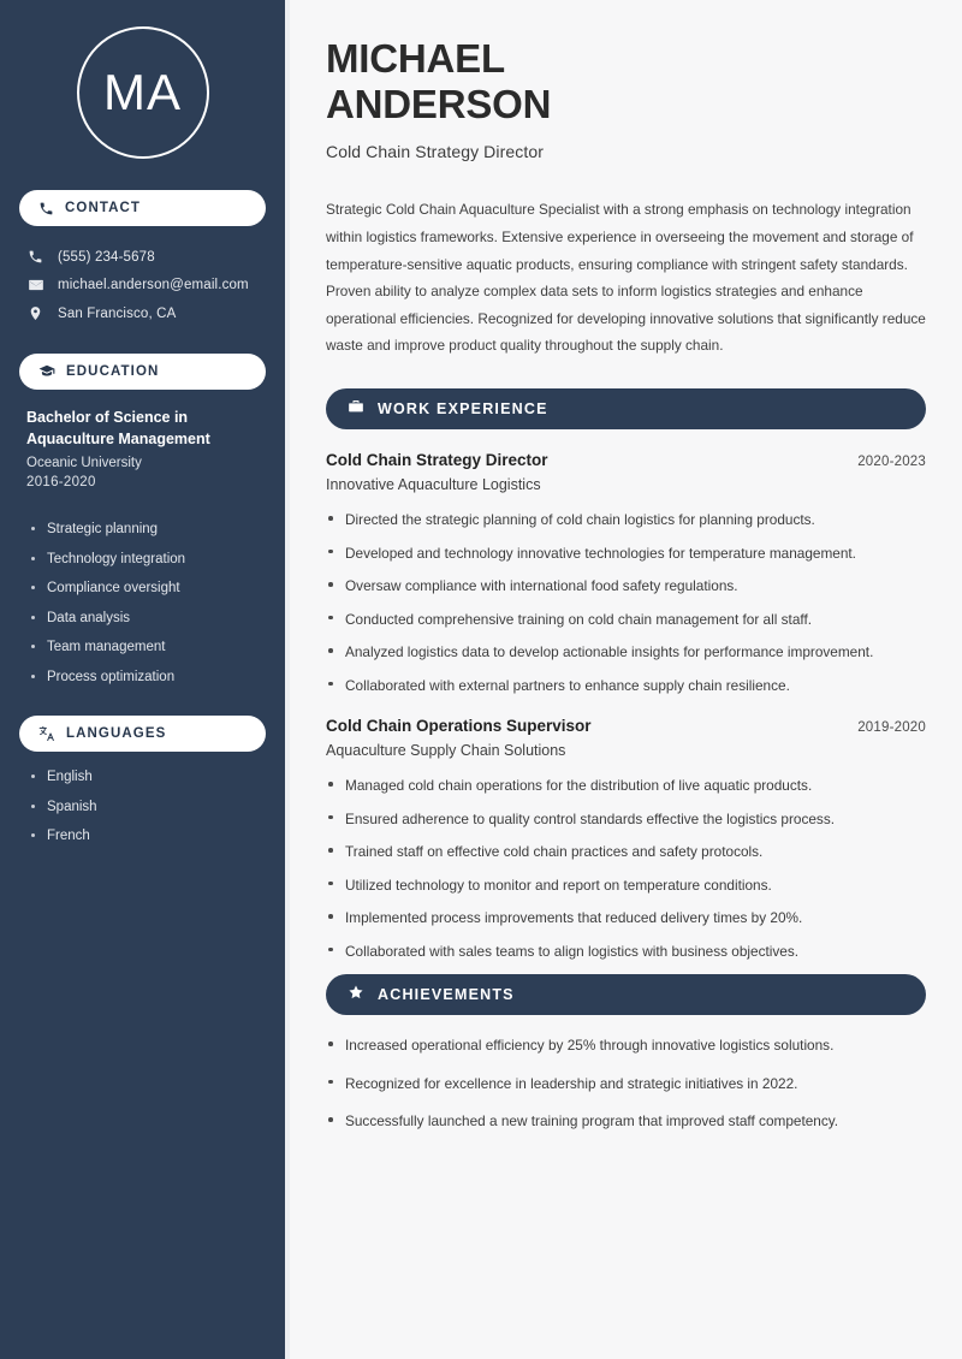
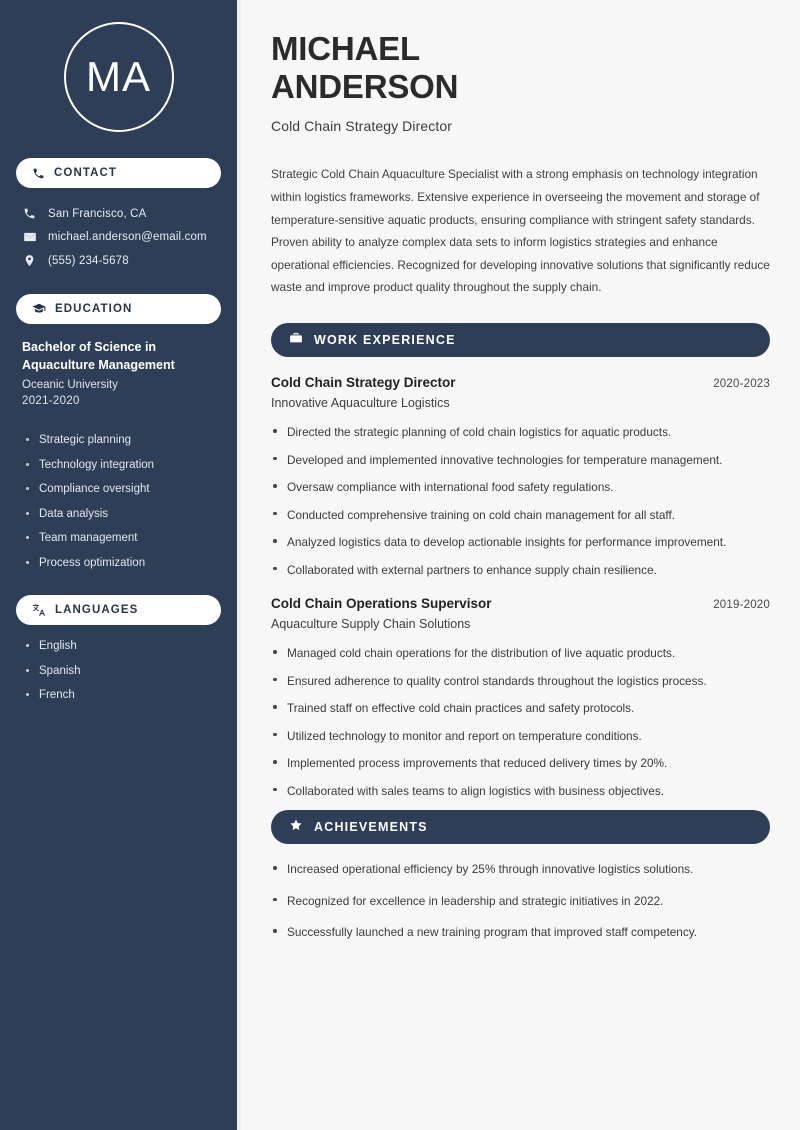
  MA
  CONTACT
- (555) 234-5678
+ San Francisco, CA
  michael.anderson@email.com
- San Francisco, CA
+ (555) 234-5678
  EDUCATION
  Bachelor of Science in Aquaculture Management
  Oceanic University
- 2016-2020
+ 2021-2020
  Strategic planning
  Technology integration
  Compliance oversight
  Data analysis
  Team management
  Process optimization
  LANGUAGES
  English
  Spanish
  French
  MICHAEL
  ANDERSON
  Cold Chain Strategy Director
  Strategic Cold Chain Aquaculture Specialist with a strong emphasis on technology integration within logistics frameworks. Extensive experience in overseeing the movement and storage of temperature-sensitive aquatic products, ensuring compliance with stringent safety standards. Proven ability to analyze complex data sets to inform logistics strategies and enhance operational efficiencies. Recognized for developing innovative solutions that significantly reduce waste and improve product quality throughout the supply chain.
  WORK EXPERIENCE
  Cold Chain Strategy Director
  2020-2023
  Innovative Aquaculture Logistics
- Directed the strategic planning of cold chain logistics for planning products.
+ Directed the strategic planning of cold chain logistics for aquatic products.
- Developed and technology innovative technologies for temperature management.
+ Developed and implemented innovative technologies for temperature management.
  Oversaw compliance with international food safety regulations.
  Conducted comprehensive training on cold chain management for all staff.
  Analyzed logistics data to develop actionable insights for performance improvement.
  Collaborated with external partners to enhance supply chain resilience.
  Cold Chain Operations Supervisor
  2019-2020
  Aquaculture Supply Chain Solutions
  Managed cold chain operations for the distribution of live aquatic products.
- Ensured adherence to quality control standards effective the logistics process.
+ Ensured adherence to quality control standards throughout the logistics process.
  Trained staff on effective cold chain practices and safety protocols.
  Utilized technology to monitor and report on temperature conditions.
  Implemented process improvements that reduced delivery times by 20%.
  Collaborated with sales teams to align logistics with business objectives.
  ACHIEVEMENTS
  Increased operational efficiency by 25% through innovative logistics solutions.
  Recognized for excellence in leadership and strategic initiatives in 2022.
  Successfully launched a new training program that improved staff competency.
